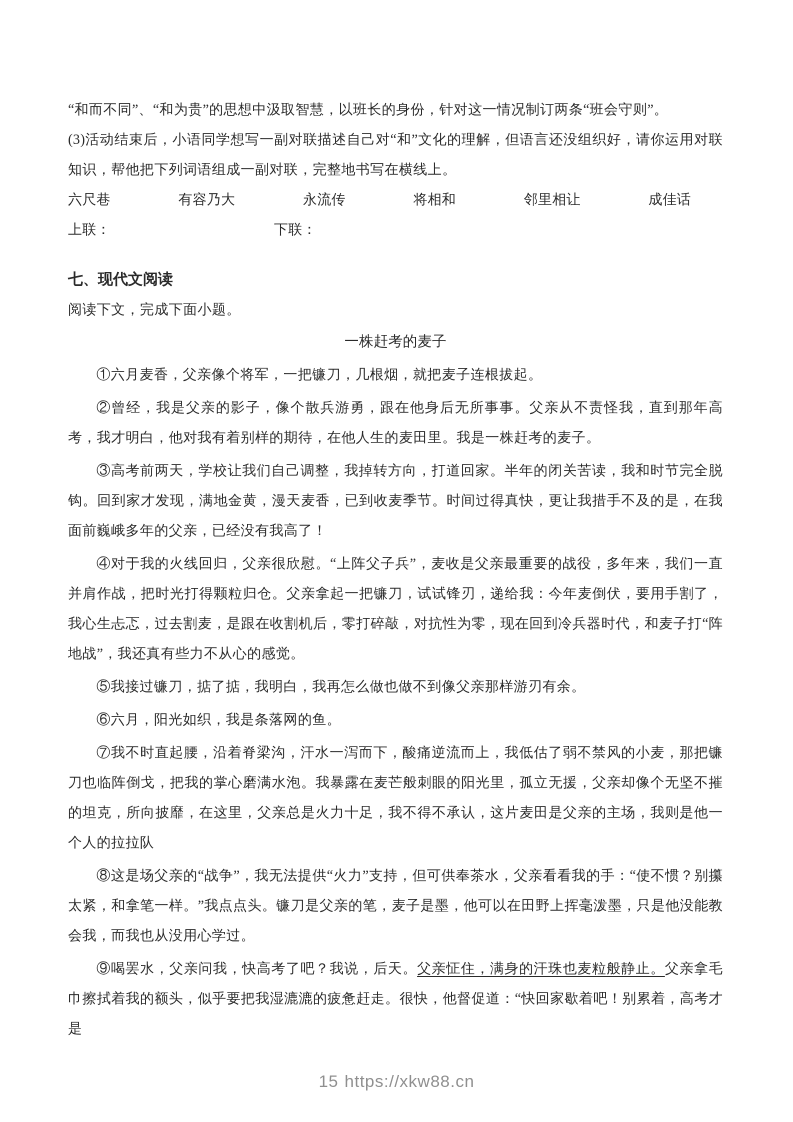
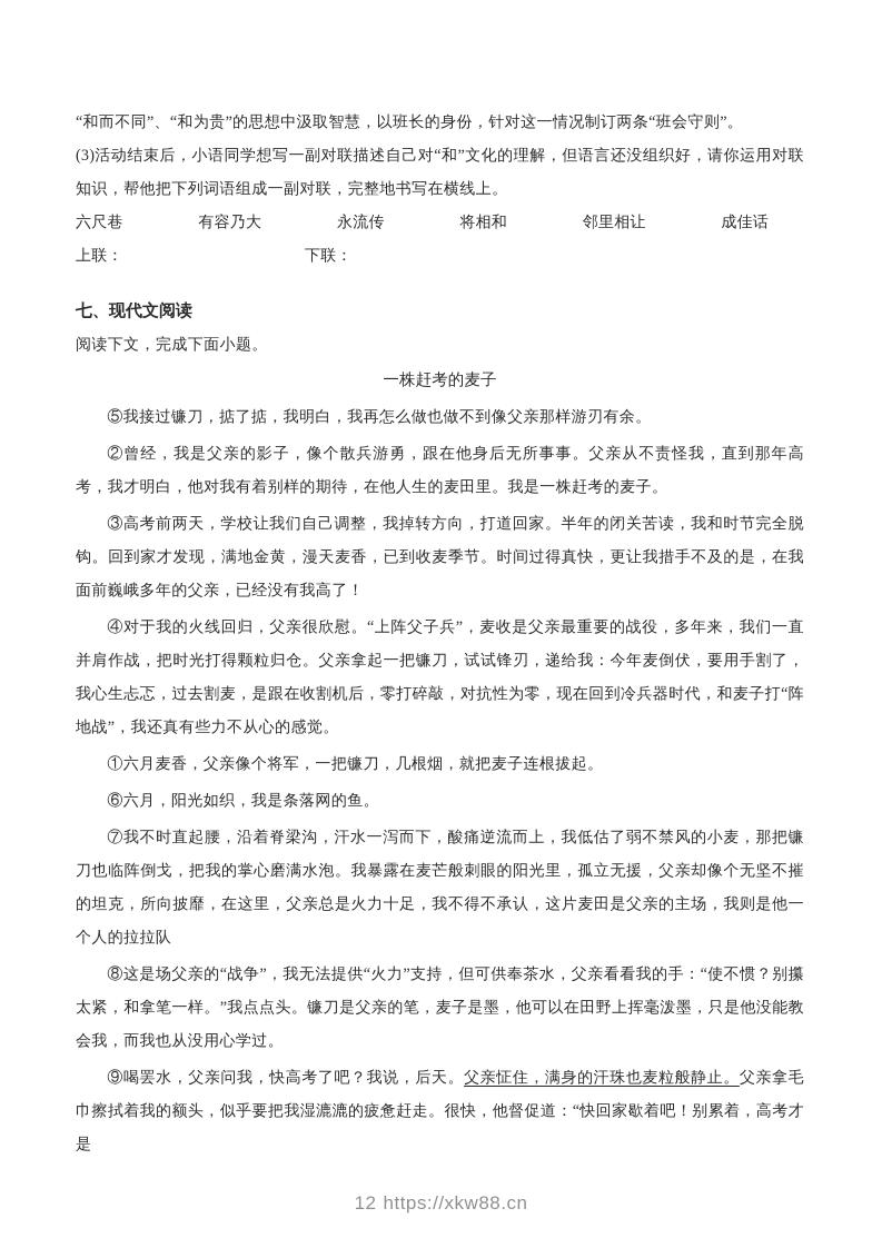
  “和而不同”、“和为贵”的思想中汲取智慧，以班长的身份，针对这一情况制订两条“班会守则”。
  (3)活动结束后，小语同学想写一副对联描述自己对“和”文化的理解，但语言还没组织好，请你运用对联知识，帮他把下列词语组成一副对联，完整地书写在横线上。
  六尺巷
  有容乃大
  永流传
  将相和
  邻里相让
  成佳话
  上联： 下联：
  七、现代文阅读
  阅读下文，完成下面小题。
  一株赶考的麦子
- ①六月麦香，父亲像个将军，一把镰刀，几根烟，就把麦子连根拔起。
+ ⑤我接过镰刀，掂了掂，我明白，我再怎么做也做不到像父亲那样游刃有余。
  ②曾经，我是父亲的影子，像个散兵游勇，跟在他身后无所事事。父亲从不责怪我，直到那年高考，我才明白，他对我有着别样的期待，在他人生的麦田里。我是一株赶考的麦子。
  ③高考前两天，学校让我们自己调整，我掉转方向，打道回家。半年的闭关苦读，我和时节完全脱钩。回到家才发现，满地金黄，漫天麦香，已到收麦季节。时间过得真快，更让我措手不及的是，在我面前巍峨多年的父亲，已经没有我高了！
  ④对于我的火线回归，父亲很欣慰。“上阵父子兵”，麦收是父亲最重要的战役，多年来，我们一直并肩作战，把时光打得颗粒归仓。父亲拿起一把镰刀，试试锋刃，递给我：今年麦倒伏，要用手割了，我心生忐忑，过去割麦，是跟在收割机后，零打碎敲，对抗性为零，现在回到冷兵器时代，和麦子打“阵地战”，我还真有些力不从心的感觉。
- ⑤我接过镰刀，掂了掂，我明白，我再怎么做也做不到像父亲那样游刃有余。
+ ①六月麦香，父亲像个将军，一把镰刀，几根烟，就把麦子连根拔起。
  ⑥六月，阳光如织，我是条落网的鱼。
  ⑦我不时直起腰，沿着脊梁沟，汗水一泻而下，酸痛逆流而上，我低估了弱不禁风的小麦，那把镰刀也临阵倒戈，把我的掌心磨满水泡。我暴露在麦芒般刺眼的阳光里，孤立无援，父亲却像个无坚不摧的坦克，所向披靡，在这里，父亲总是火力十足，我不得不承认，这片麦田是父亲的主场，我则是他一个人的拉拉队
  ⑧这是场父亲的“战争”，我无法提供“火力”支持，但可供奉茶水，父亲看看我的手：“使不惯？别攥太紧，和拿笔一样。”我点点头。镰刀是父亲的笔，麦子是墨，他可以在田野上挥毫泼墨，只是他没能教会我，而我也从没用心学过。
  ⑨喝罢水，父亲问我，快高考了吧？我说，后天。父亲怔住，满身的汗珠也麦粒般静止。父亲拿毛巾擦拭着我的额头，似乎要把我湿漉漉的疲惫赶走。很快，他督促道：“快回家歇着吧！别累着，高考才是
- 15 https://xkw88.cn
+ 12 https://xkw88.cn
